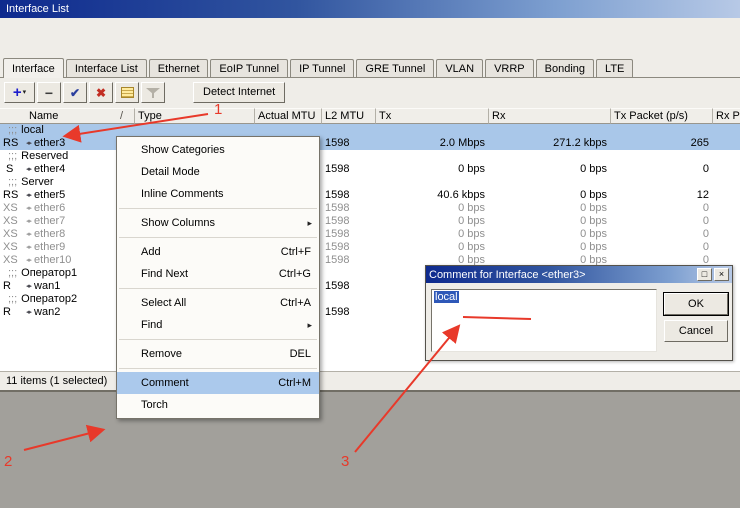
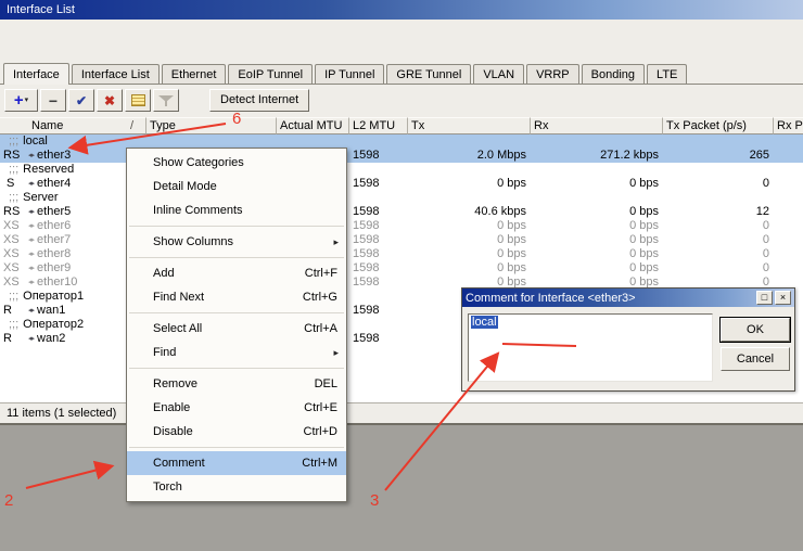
  Interface List
  Interface
  Interface List
  Ethernet
  EoIP Tunnel
  IP Tunnel
  GRE Tunnel
  VLAN
  VRRP
  Bonding
  LTE
  +
  −
  ✔
  ✖
  Detect Internet
  Name
  /
  Type
  Actual MTU
  L2 MTU
  Tx
  Rx
  Tx Packet (p/s)
  Rx P
  ;;;
  local
  RS
  ether3
  1598
  2.0 Mbps
  271.2 kbps
  265
  ;;;
  Reserved
  S
  ether4
  1598
  0 bps
  0 bps
  0
  ;;;
  Server
  RS
  ether5
  1598
  40.6 kbps
  0 bps
  12
  XS
  ether6
  1598
  0 bps
  0 bps
  0
  XS
  ether7
  1598
  0 bps
  0 bps
  0
  XS
  ether8
  1598
  0 bps
  0 bps
  0
  XS
  ether9
  1598
  0 bps
  0 bps
  0
  XS
  ether10
  1598
  0 bps
  0 bps
  0
  ;;;
  Оператор1
  R
  wan1
  1598
  ;;;
  Оператор2
  R
  wan2
  1598
  11 items (1 selected)
  Show Categories
  Detail Mode
  Inline Comments
  Show Columns
  ▸
  Add
  Ctrl+F
  Find Next
  Ctrl+G
  Select All
  Ctrl+A
  Find
  ▸
  Remove
  DEL
+ Enable
+ Ctrl+E
+ Disable
+ Ctrl+D
  Comment
  Ctrl+M
  Torch
  Comment for Interface <ether3>
  □
  ×
  local
  OK
  Cancel
- 1
+ 6
  2
  3
